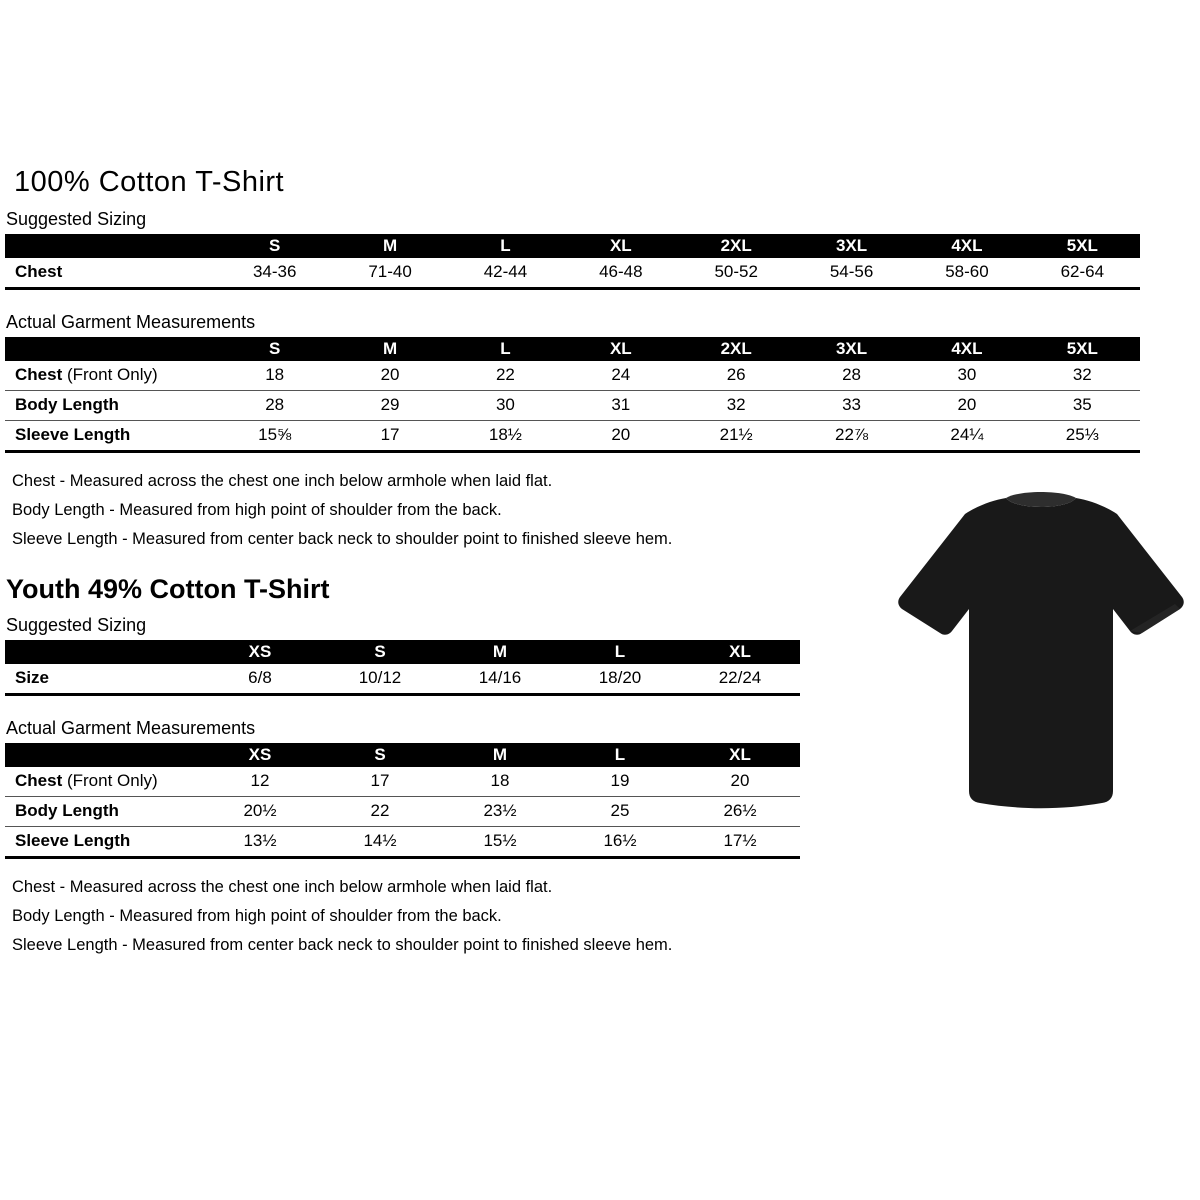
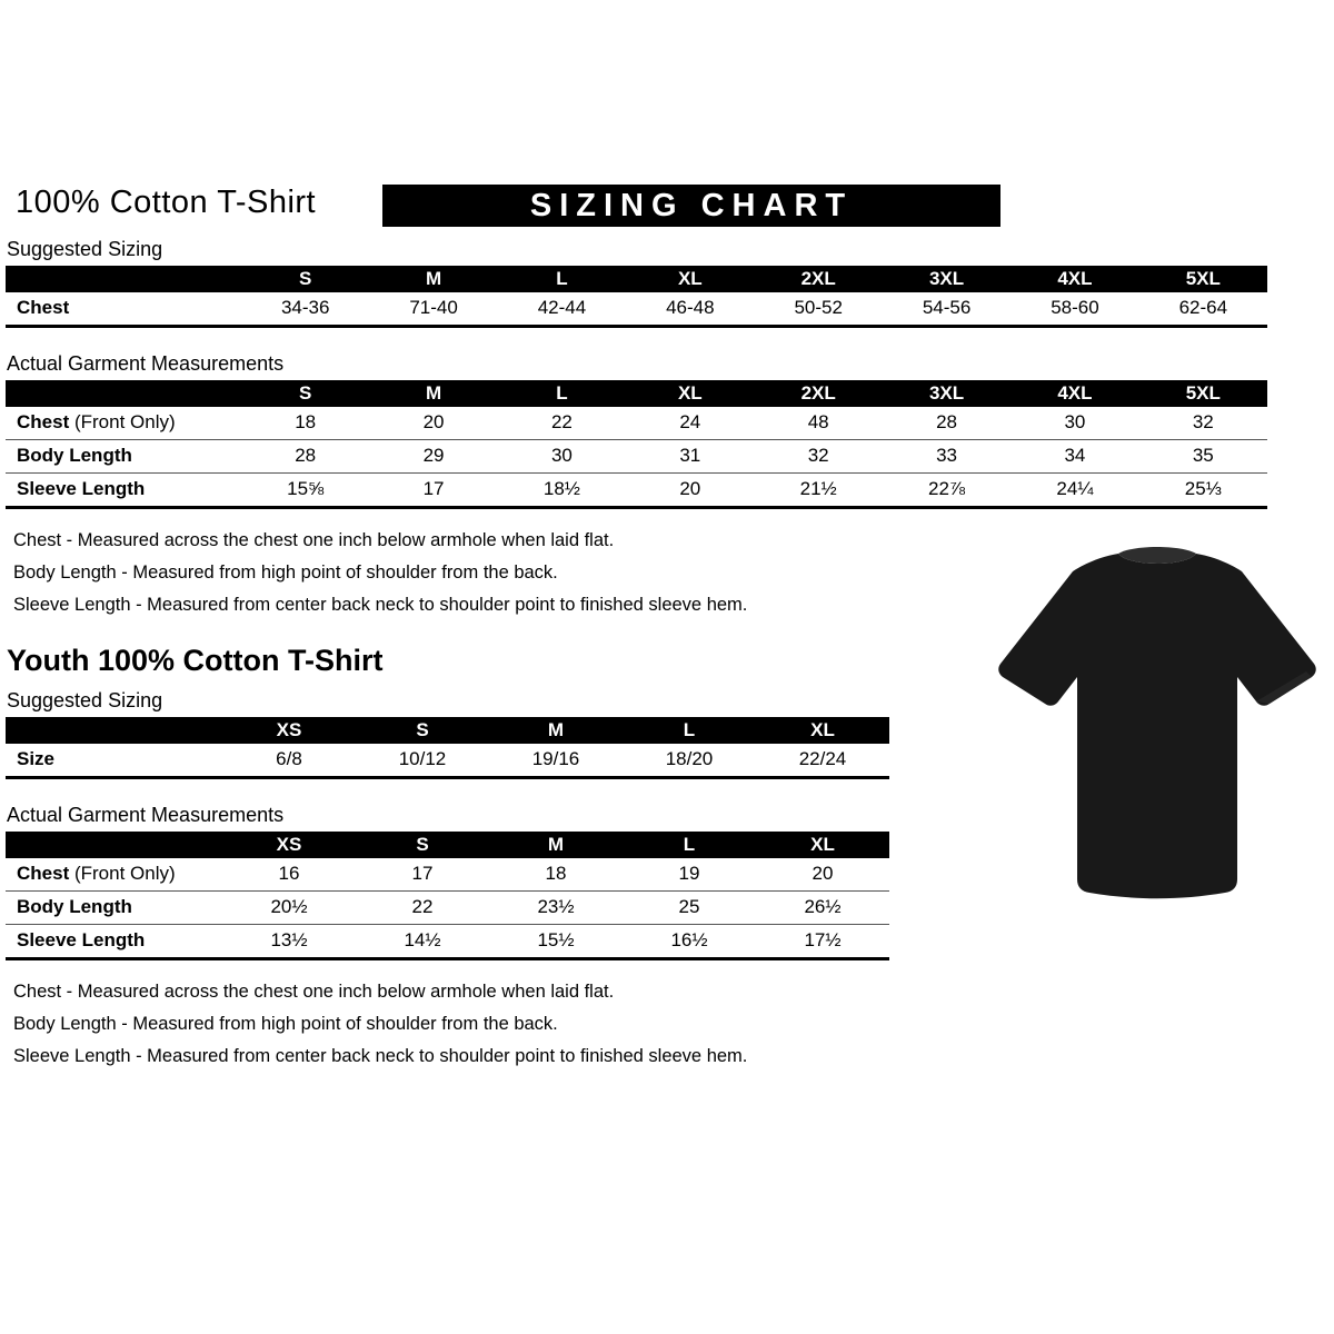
  100% Cotton T-Shirt
+ SIZING CHART
  Suggested Sizing
  	S	M	L	XL	2XL	3XL	4XL	5XL
  Chest	34-36	71-40	42-44	46-48	50-52	54-56	58-60	62-64
  Actual Garment Measurements
  	S	M	L	XL	2XL	3XL	4XL	5XL
- Chest (Front Only)	18	20	22	24	26	28	30	32
+ Chest (Front Only)	18	20	22	24	48	28	30	32
- Body Length	28	29	30	31	32	33	20	35
+ Body Length	28	29	30	31	32	33	34	35
  Sleeve Length	15⅝	17	18½	20	21½	22⅞	24¼	25⅓
  Chest - Measured across the chest one inch below armhole when laid flat.
  Body Length - Measured from high point of shoulder from the back.
  Sleeve Length - Measured from center back neck to shoulder point to finished sleeve hem.
- Youth 49% Cotton T-Shirt
+ Youth 100% Cotton T-Shirt
  Suggested Sizing
  	XS	S	M	L	XL
- Size	6/8	10/12	14/16	18/20	22/24
+ Size	6/8	10/12	19/16	18/20	22/24
  Actual Garment Measurements
  	XS	S	M	L	XL
- Chest (Front Only)	12	17	18	19	20
+ Chest (Front Only)	16	17	18	19	20
  Body Length	20½	22	23½	25	26½
  Sleeve Length	13½	14½	15½	16½	17½
  Chest - Measured across the chest one inch below armhole when laid flat.
  Body Length - Measured from high point of shoulder from the back.
  Sleeve Length - Measured from center back neck to shoulder point to finished sleeve hem.
